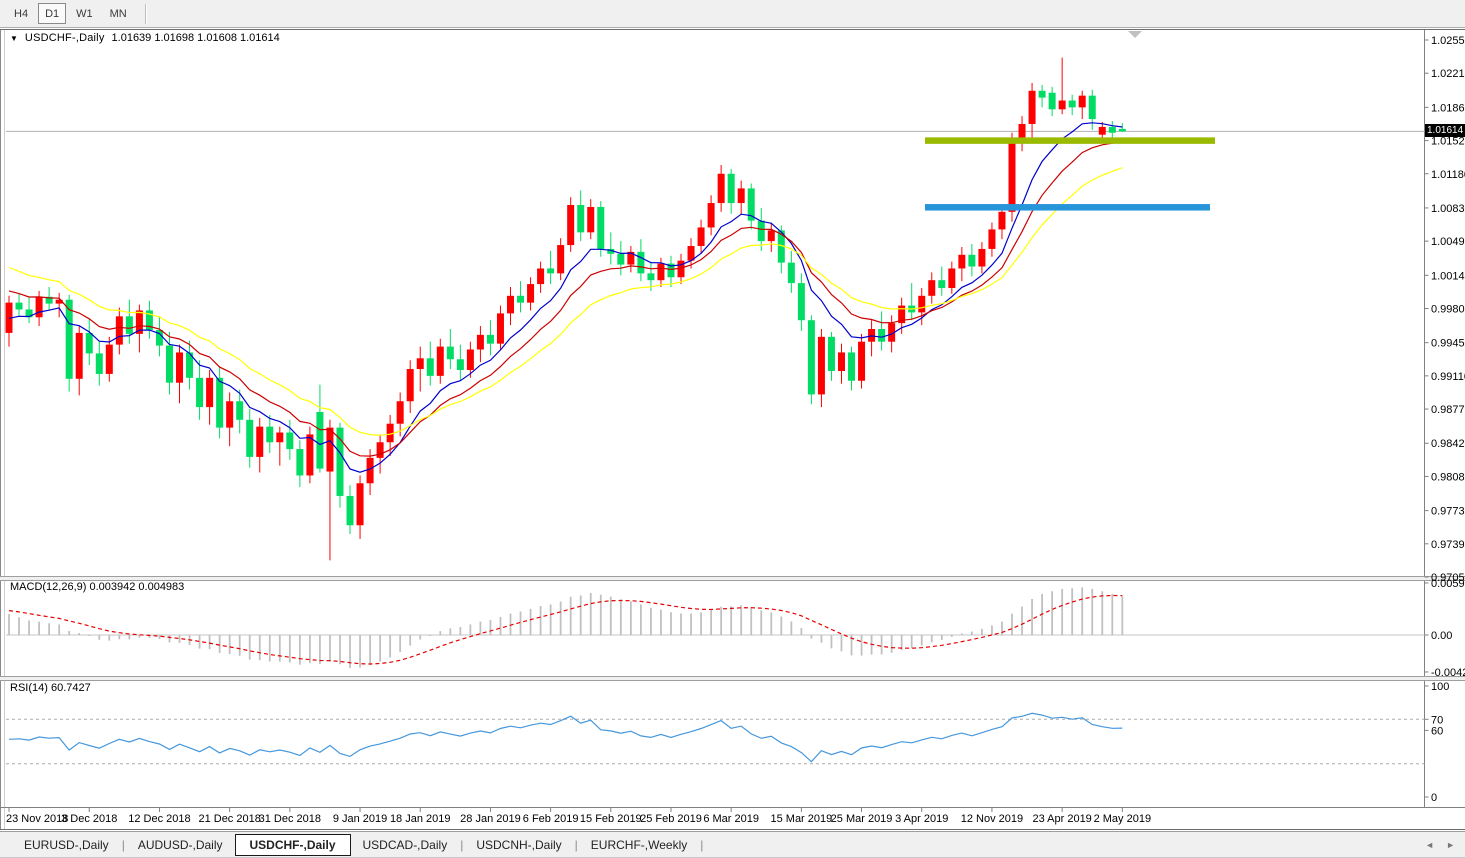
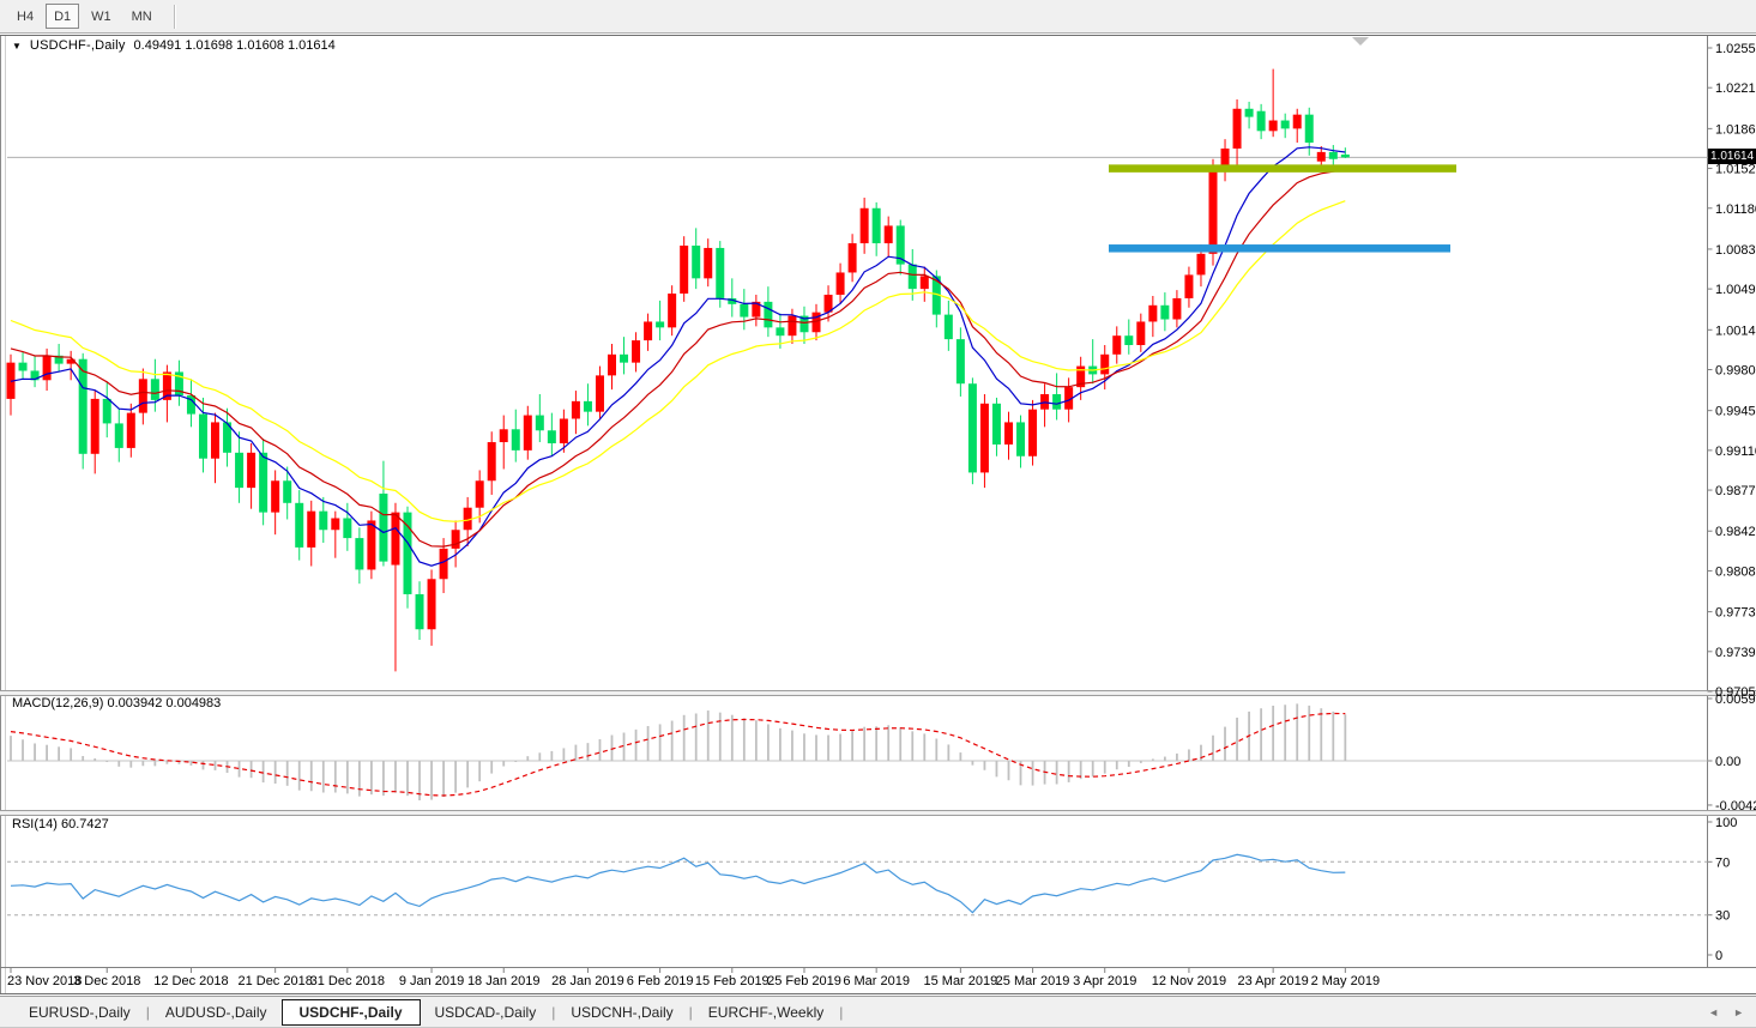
  H4
  D1
  W1
  MN
  1.0255
  1.0221
  1.0186
  1.0152
  1.0118
  1.0083
  1.0049
  1.0014
  0.9980
  0.9945
  0.9911
  0.9877
  0.9842
  0.9808
  0.9773
  0.9739
  0.9705
  0.0059
  0.00
  100
  70
- 60
+ 30
  0
  23 Nov 2018
  3 Dec 2018
  12 Dec 2018
  21 Dec 2018
  31 Dec 2018
  9 Jan 2019
  18 Jan 2019
  28 Jan 2019
  6 Feb 2019
  15 Feb 2019
  25 Feb 2019
  6 Mar 2019
  15 Mar 2019
  25 Mar 2019
  3 Apr 2019
  12 Nov 2019
  23 Apr 2019
  2 May 2019
  ▼
  USDCHF-,Daily
- 1.01639 1.01698 1.01608 1.01614
+ 0.49491 1.01698 1.01608 1.01614
  1.01614
  MACD(12,26,9) 0.003942 0.004983
  RSI(14) 60.7427
  EURUSD-,Daily
  |
  AUDUSD-,Daily
  USDCHF-,Daily
  USDCAD-,Daily
  |
  USDCNH-,Daily
  |
  EURCHF-,Weekly
  |
  ◄
  ►
